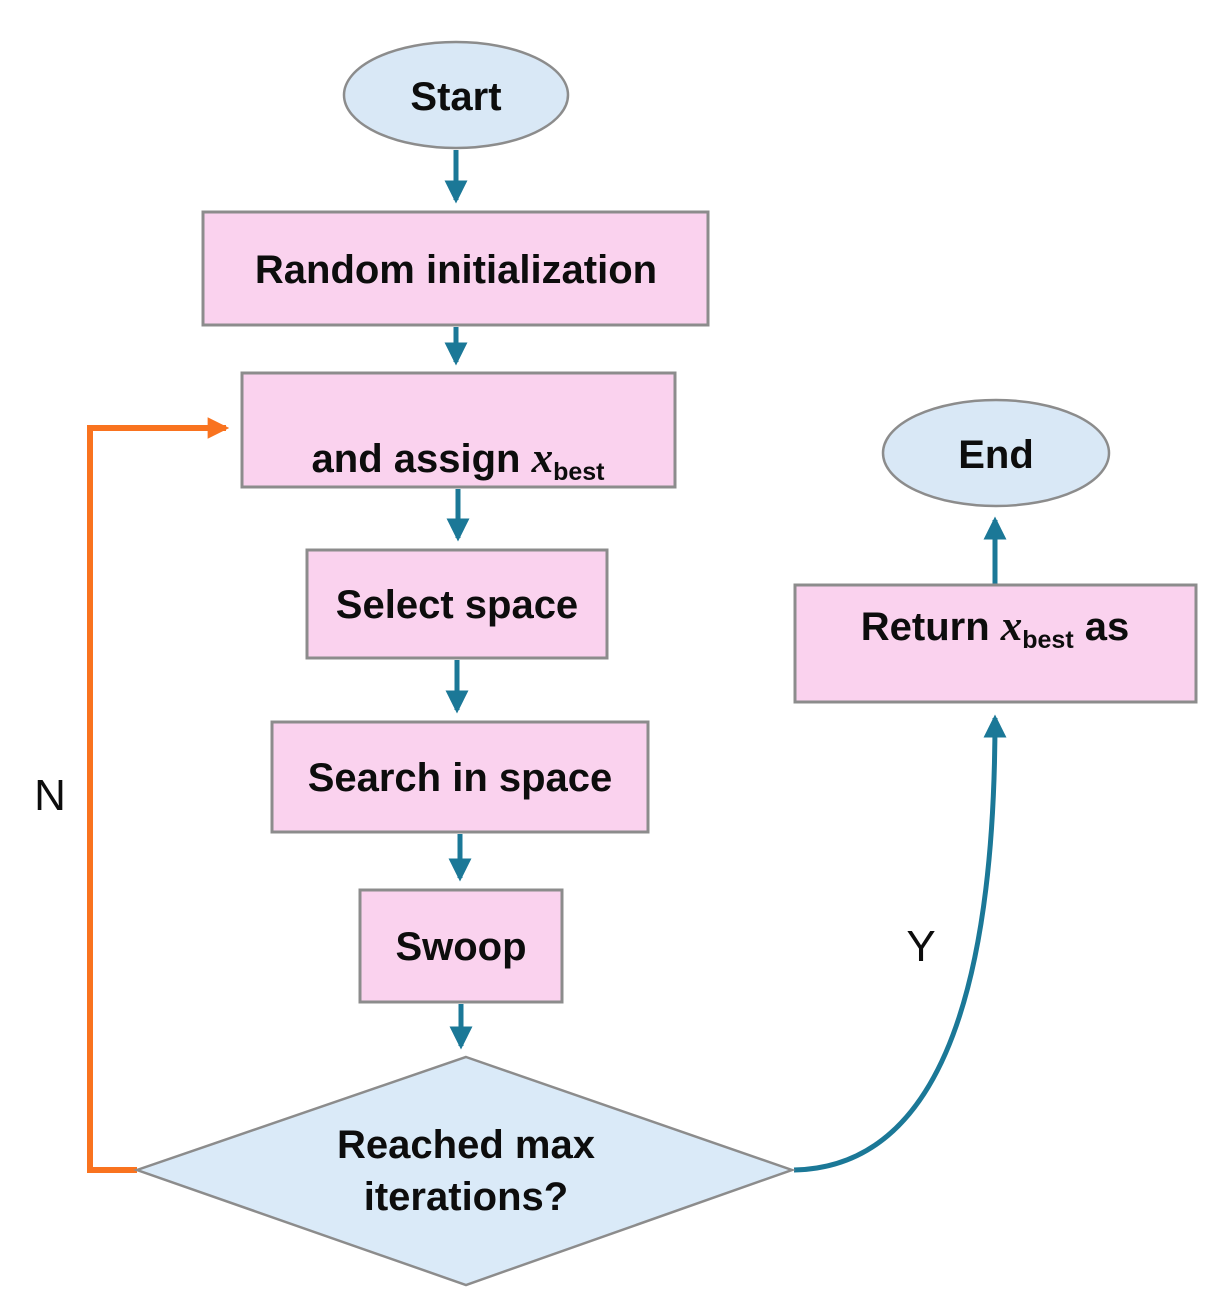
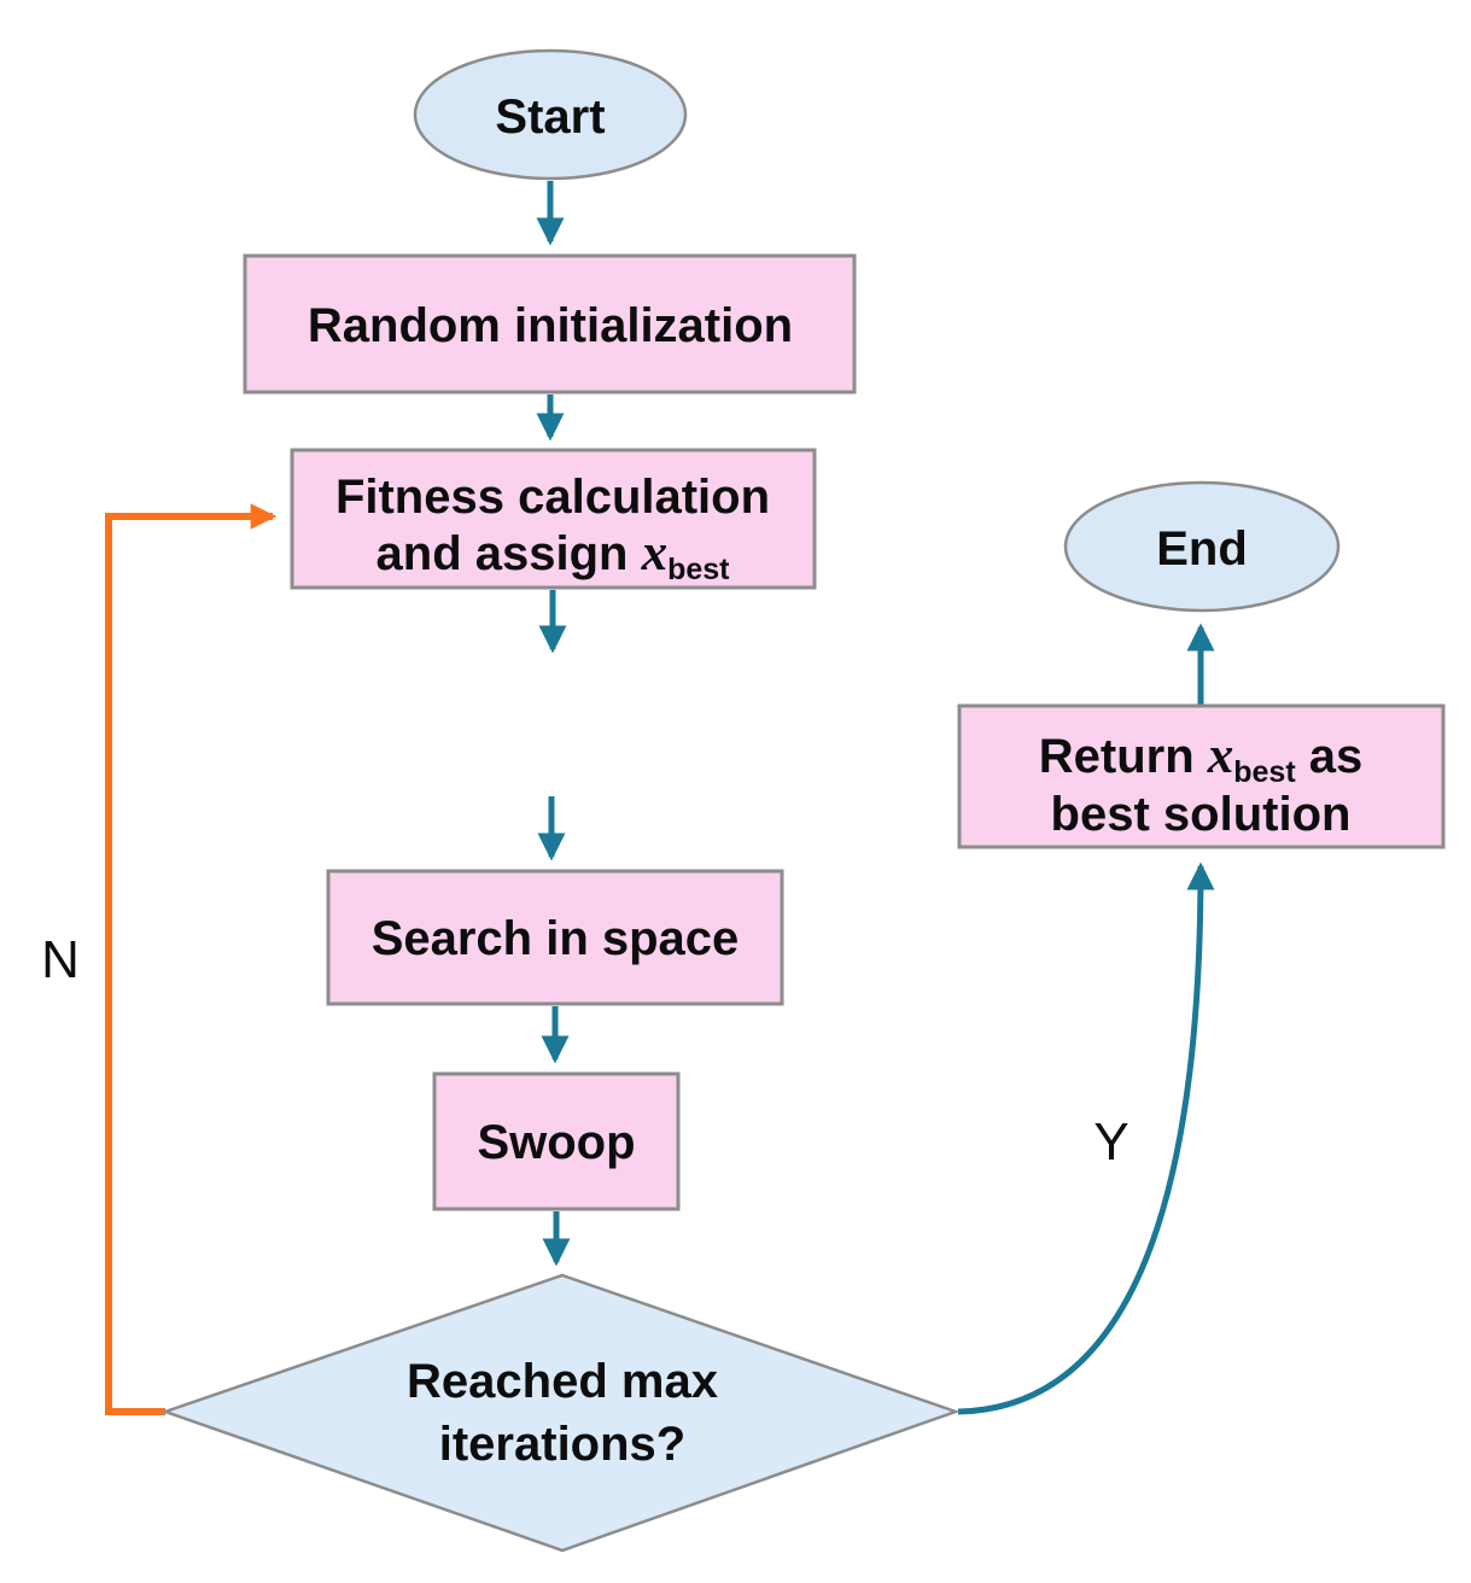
  N
  Y
  Start
  Random initialization
+ Fitness calculation
  and assign xbest
- Select space
  Search in space
  Swoop
  Reached max
  iterations?
  Return xbest as
+ best solution
  End
